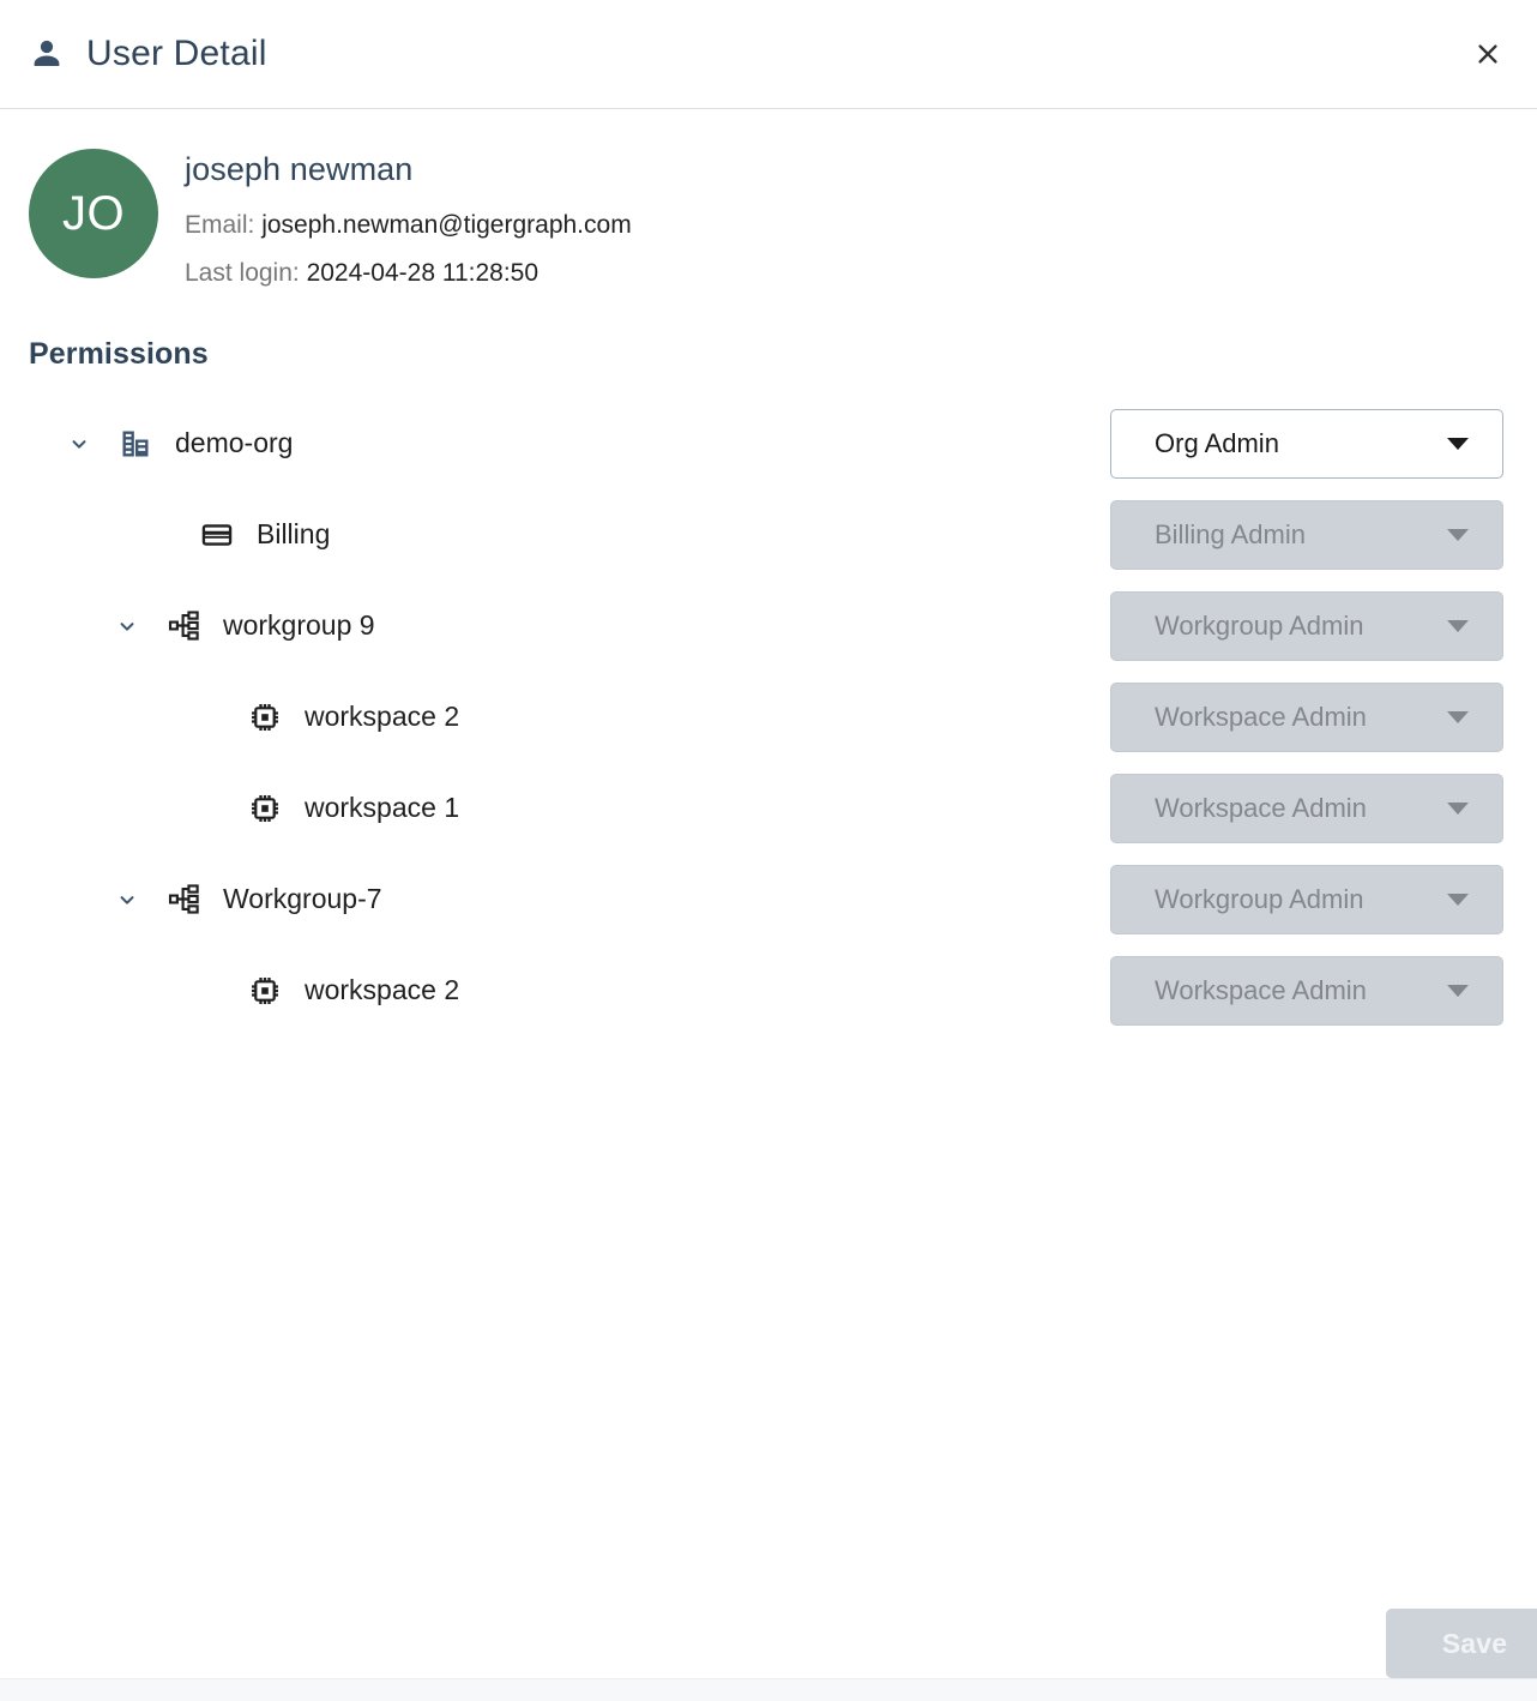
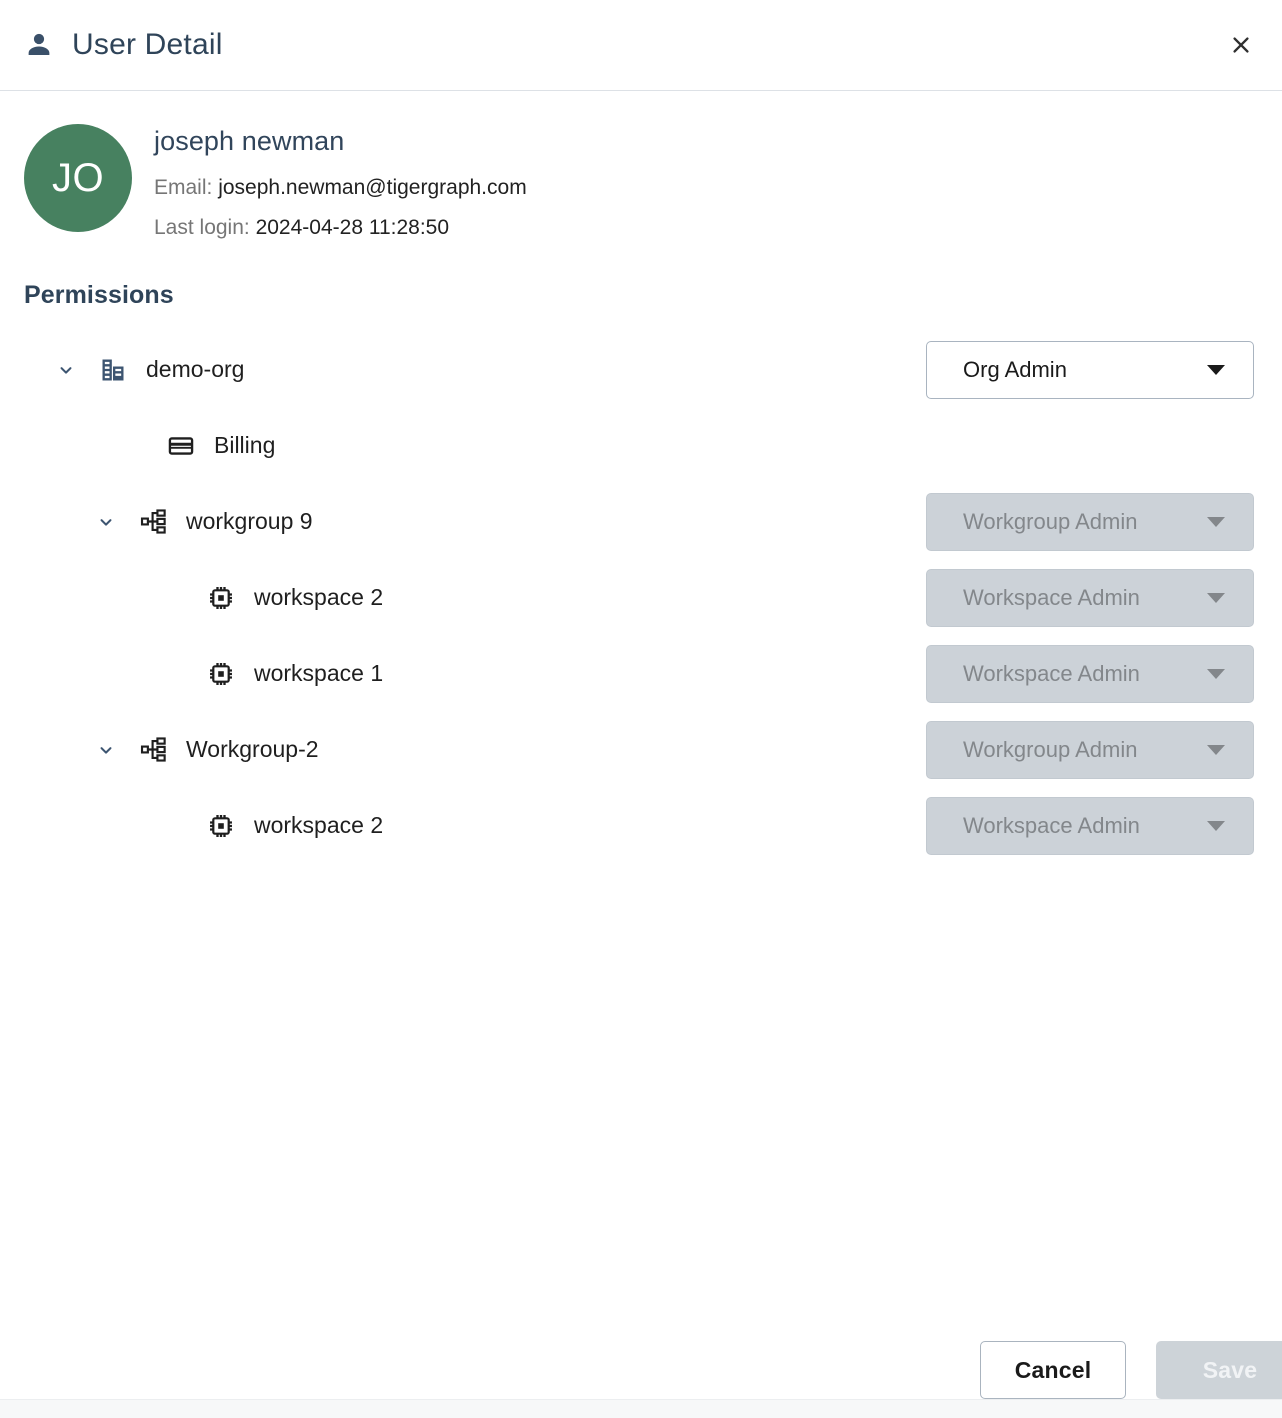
  User Detail
  JO
  joseph newman
  Email: joseph.newman@tigergraph.com
  Last login: 2024-04-28 11:28:50
  Permissions
  demo-org
  Org Admin
  Billing
- Billing Admin
  workgroup 9
  Workgroup Admin
  workspace 2
  Workspace Admin
  workspace 1
  Workspace Admin
- Workgroup-7
+ Workgroup-2
  Workgroup Admin
  workspace 2
  Workspace Admin
+ Cancel
  Save
